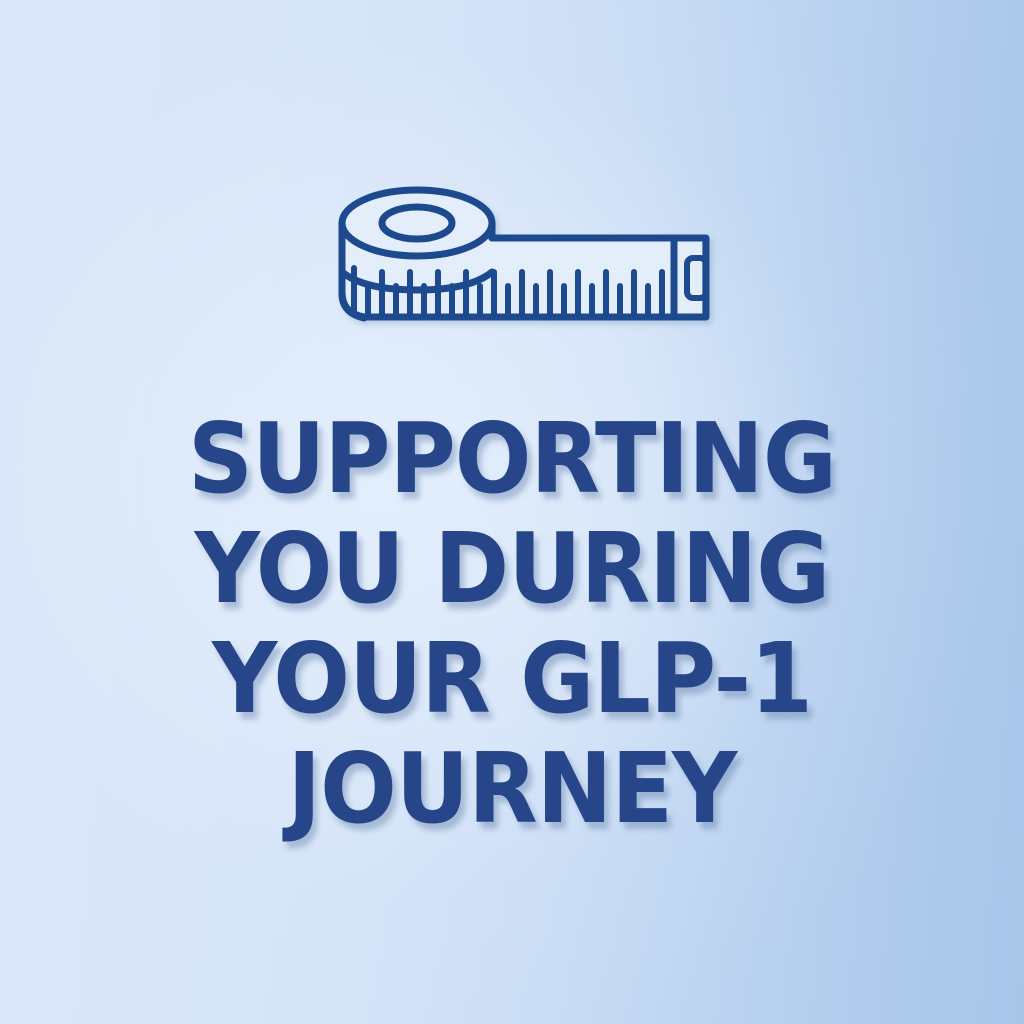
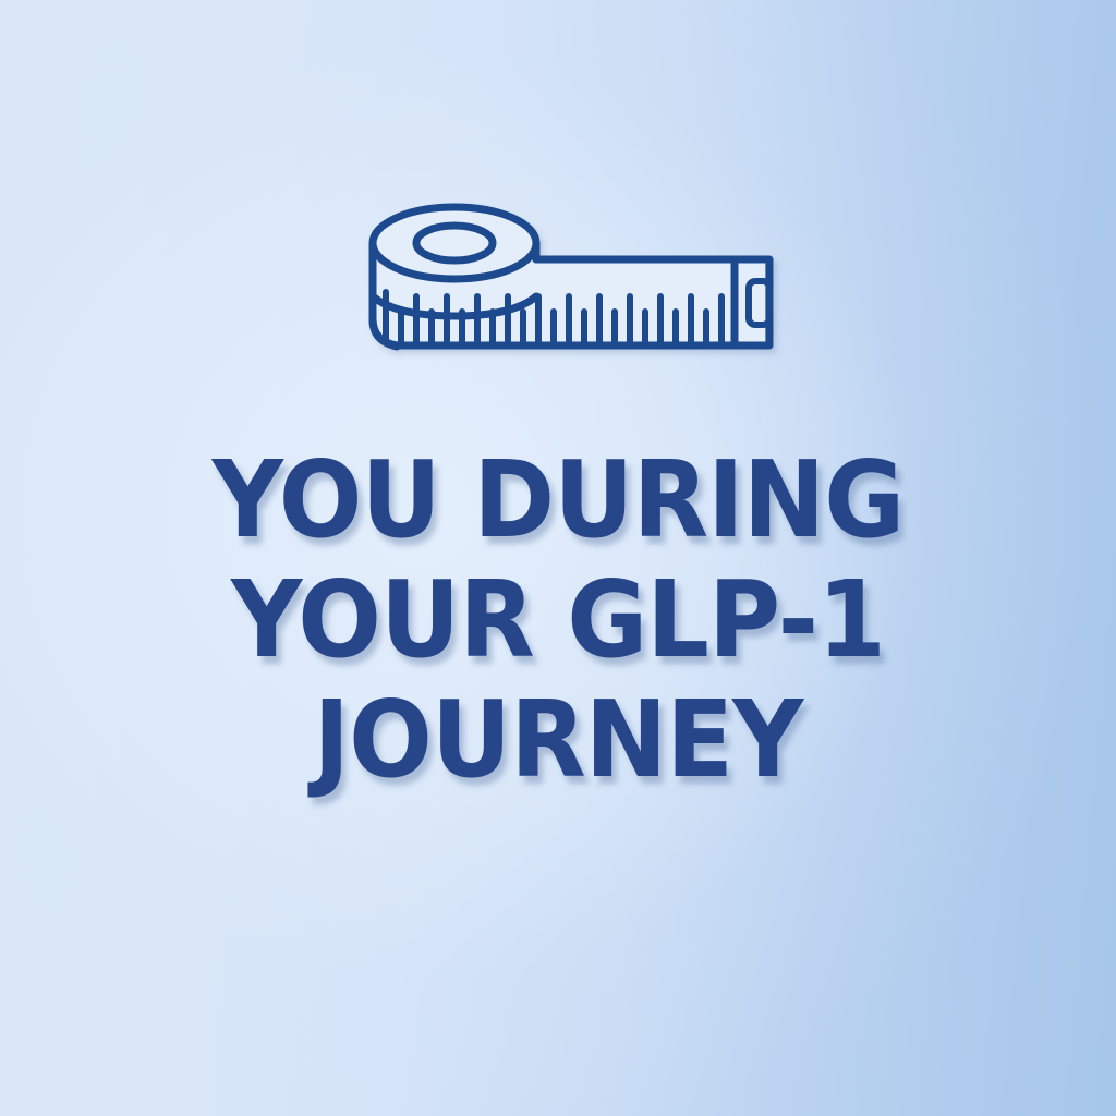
- SUPPORTING
  YOU DURING
  YOUR GLP-1
  JOURNEY
